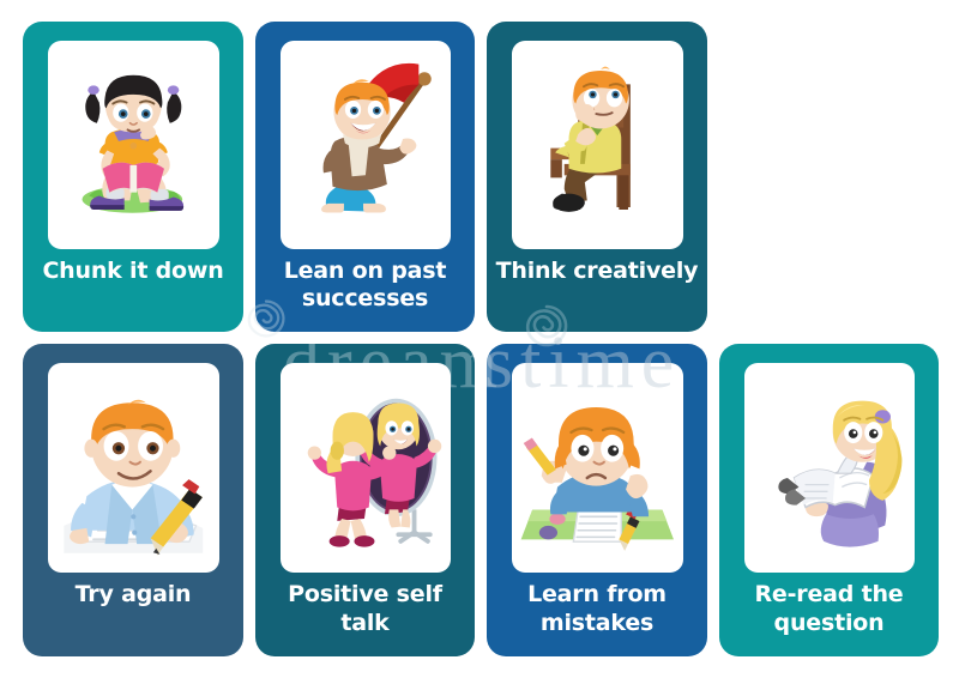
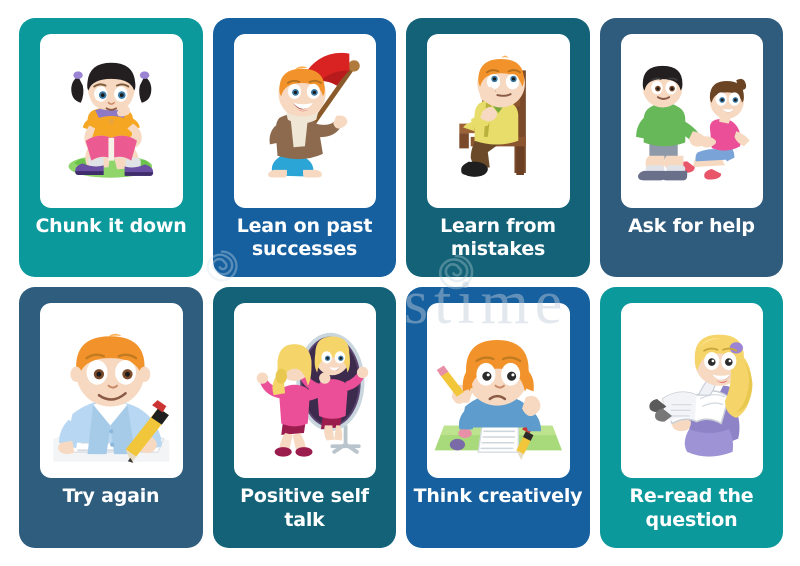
  Chunk it down
  Lean on past successes
- Think creatively
+ Learn from mistakes
+ Ask for help
  Try again
  Positive self talk
- Learn from mistakes
+ Think creatively
  Re-read the question
- dream
  stime
